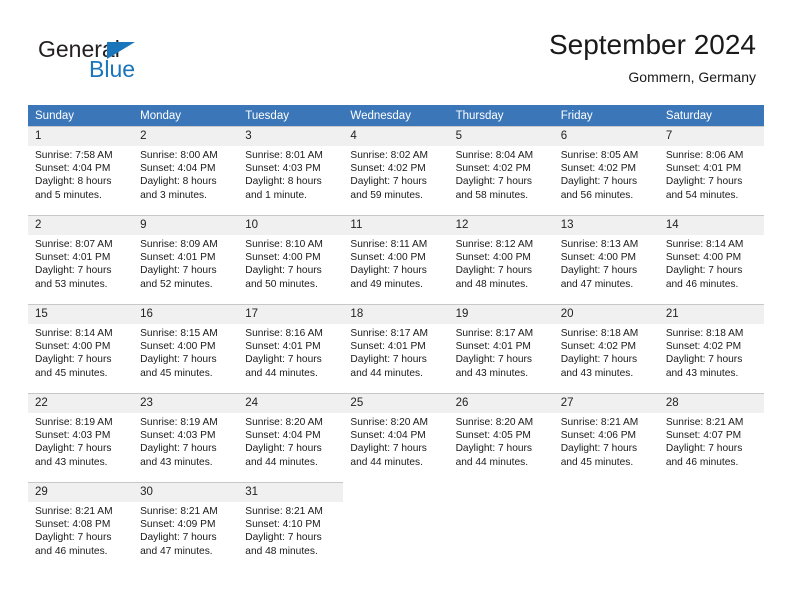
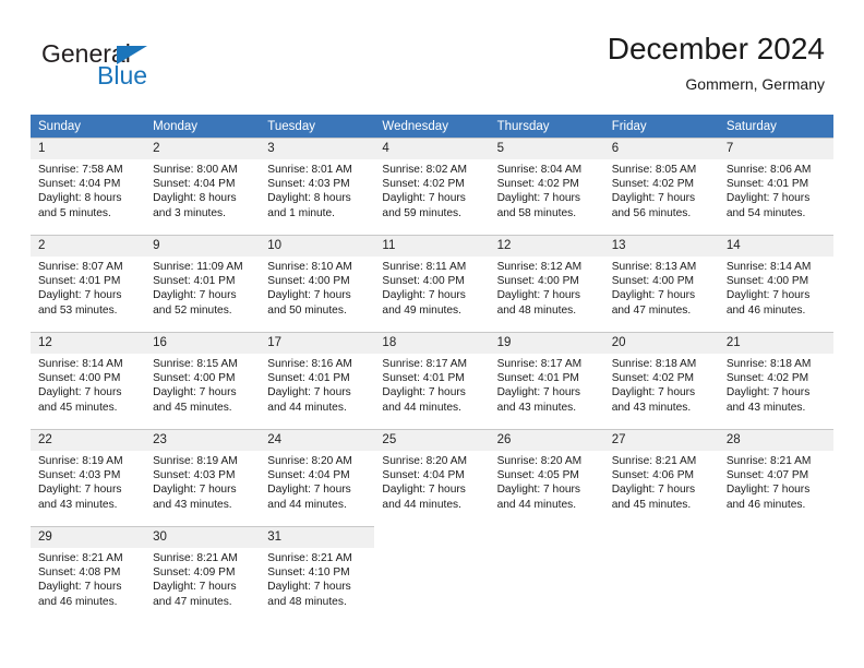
  General
  Blue
- September 2024
+ December 2024
  Gommern, Germany
  Sunday	Monday	Tuesday	Wednesday	Thursday	Friday	Saturday
  1	2	3	4	5	6	7
  Sunrise: 7:58 AM Sunset: 4:04 PM Daylight: 8 hours and 5 minutes.	Sunrise: 8:00 AM Sunset: 4:04 PM Daylight: 8 hours and 3 minutes.	Sunrise: 8:01 AM Sunset: 4:03 PM Daylight: 8 hours and 1 minute.	Sunrise: 8:02 AM Sunset: 4:02 PM Daylight: 7 hours and 59 minutes.	Sunrise: 8:04 AM Sunset: 4:02 PM Daylight: 7 hours and 58 minutes.	Sunrise: 8:05 AM Sunset: 4:02 PM Daylight: 7 hours and 56 minutes.	Sunrise: 8:06 AM Sunset: 4:01 PM Daylight: 7 hours and 54 minutes.
  2	9	10	11	12	13	14
- Sunrise: 8:07 AM Sunset: 4:01 PM Daylight: 7 hours and 53 minutes.	Sunrise: 8:09 AM Sunset: 4:01 PM Daylight: 7 hours and 52 minutes.	Sunrise: 8:10 AM Sunset: 4:00 PM Daylight: 7 hours and 50 minutes.	Sunrise: 8:11 AM Sunset: 4:00 PM Daylight: 7 hours and 49 minutes.	Sunrise: 8:12 AM Sunset: 4:00 PM Daylight: 7 hours and 48 minutes.	Sunrise: 8:13 AM Sunset: 4:00 PM Daylight: 7 hours and 47 minutes.	Sunrise: 8:14 AM Sunset: 4:00 PM Daylight: 7 hours and 46 minutes.
+ Sunrise: 8:07 AM Sunset: 4:01 PM Daylight: 7 hours and 53 minutes.	Sunrise: 11:09 AM Sunset: 4:01 PM Daylight: 7 hours and 52 minutes.	Sunrise: 8:10 AM Sunset: 4:00 PM Daylight: 7 hours and 50 minutes.	Sunrise: 8:11 AM Sunset: 4:00 PM Daylight: 7 hours and 49 minutes.	Sunrise: 8:12 AM Sunset: 4:00 PM Daylight: 7 hours and 48 minutes.	Sunrise: 8:13 AM Sunset: 4:00 PM Daylight: 7 hours and 47 minutes.	Sunrise: 8:14 AM Sunset: 4:00 PM Daylight: 7 hours and 46 minutes.
- 15	16	17	18	19	20	21
+ 12	16	17	18	19	20	21
  Sunrise: 8:14 AM Sunset: 4:00 PM Daylight: 7 hours and 45 minutes.	Sunrise: 8:15 AM Sunset: 4:00 PM Daylight: 7 hours and 45 minutes.	Sunrise: 8:16 AM Sunset: 4:01 PM Daylight: 7 hours and 44 minutes.	Sunrise: 8:17 AM Sunset: 4:01 PM Daylight: 7 hours and 44 minutes.	Sunrise: 8:17 AM Sunset: 4:01 PM Daylight: 7 hours and 43 minutes.	Sunrise: 8:18 AM Sunset: 4:02 PM Daylight: 7 hours and 43 minutes.	Sunrise: 8:18 AM Sunset: 4:02 PM Daylight: 7 hours and 43 minutes.
  22	23	24	25	26	27	28
  Sunrise: 8:19 AM Sunset: 4:03 PM Daylight: 7 hours and 43 minutes.	Sunrise: 8:19 AM Sunset: 4:03 PM Daylight: 7 hours and 43 minutes.	Sunrise: 8:20 AM Sunset: 4:04 PM Daylight: 7 hours and 44 minutes.	Sunrise: 8:20 AM Sunset: 4:04 PM Daylight: 7 hours and 44 minutes.	Sunrise: 8:20 AM Sunset: 4:05 PM Daylight: 7 hours and 44 minutes.	Sunrise: 8:21 AM Sunset: 4:06 PM Daylight: 7 hours and 45 minutes.	Sunrise: 8:21 AM Sunset: 4:07 PM Daylight: 7 hours and 46 minutes.
  29	30	31
  Sunrise: 8:21 AM Sunset: 4:08 PM Daylight: 7 hours and 46 minutes.	Sunrise: 8:21 AM Sunset: 4:09 PM Daylight: 7 hours and 47 minutes.	Sunrise: 8:21 AM Sunset: 4:10 PM Daylight: 7 hours and 48 minutes.
